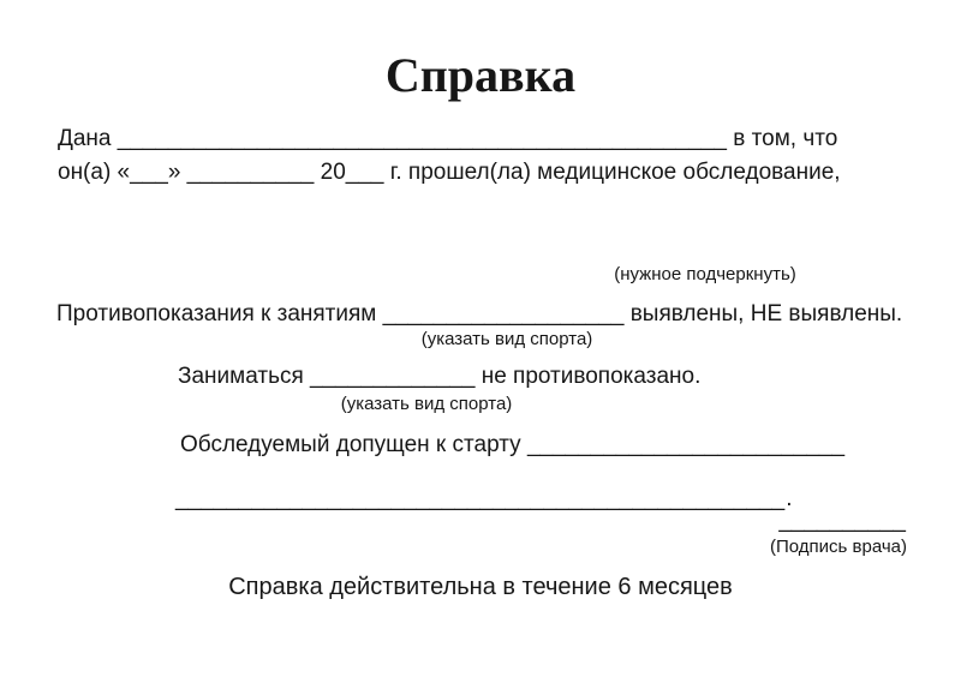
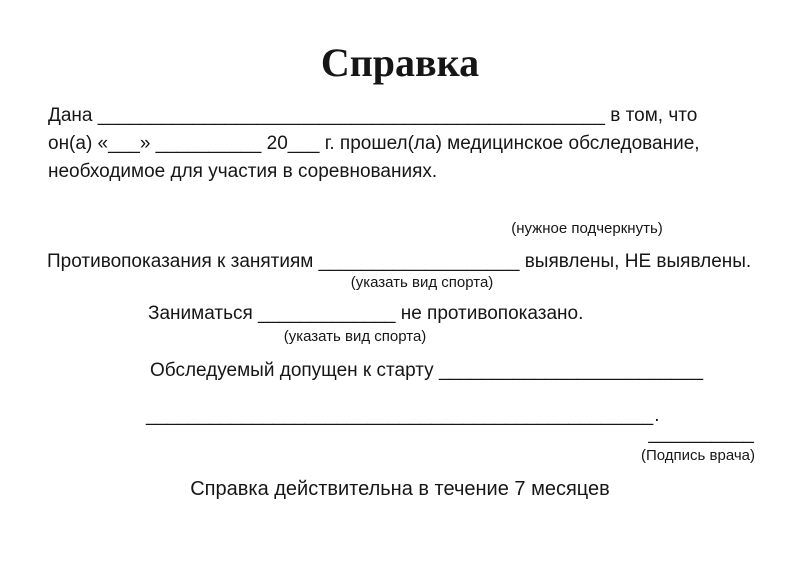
  Справка
  Дана ________________________________________________ в том, что
  он(а) «___» __________ 20___ г. прошел(ла) медицинское обследование,
+ необходимое для участия в соревнованиях.
  (нужное подчеркнуть)
  Противопоказания к занятиям ___________________ выявлены, НЕ выявлены.
  (указать вид спорта)
  Заниматься _____________ не противопоказано.
  (указать вид спорта)
  Обследуемый допущен к старту _________________________
  ________________________________________________.
  __________
  (Подпись врача)
- Справка действительна в течение 6 месяцев
+ Справка действительна в течение 7 месяцев
